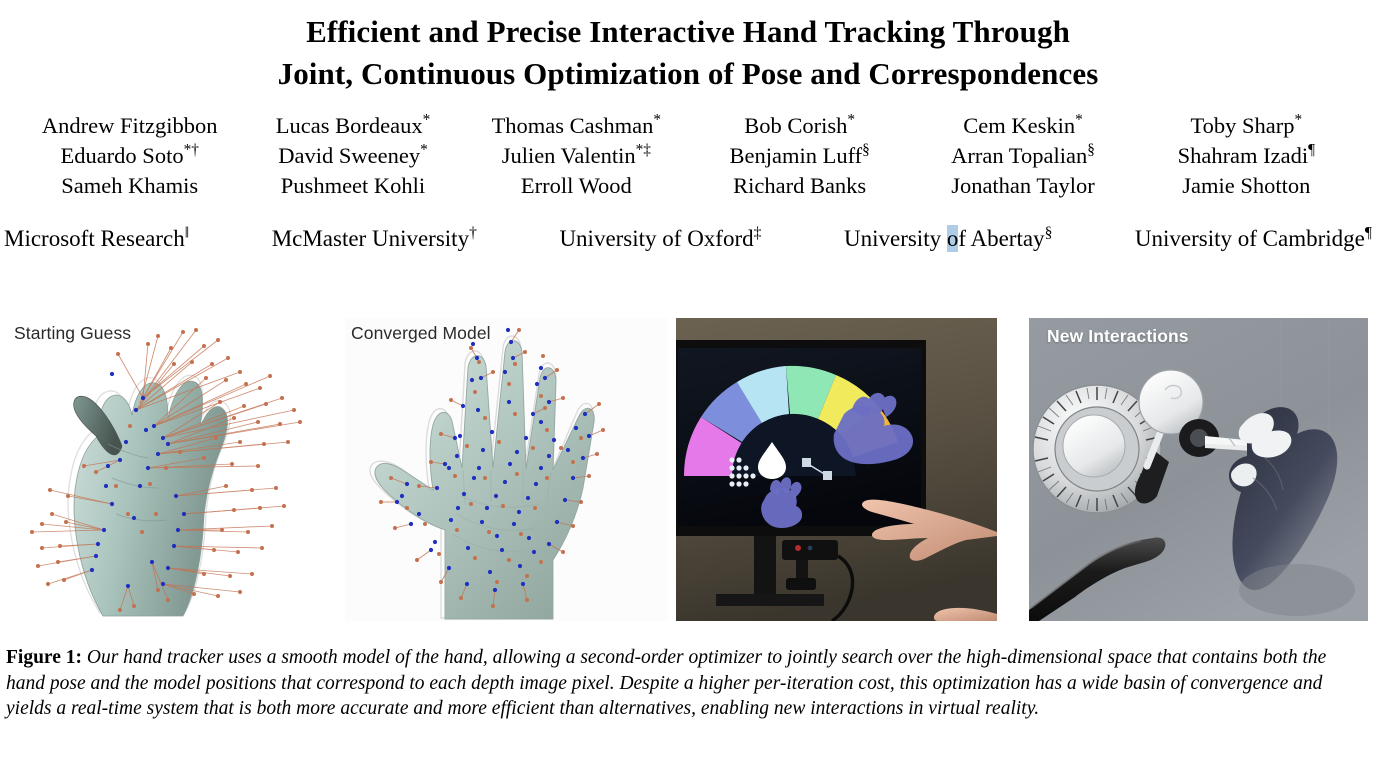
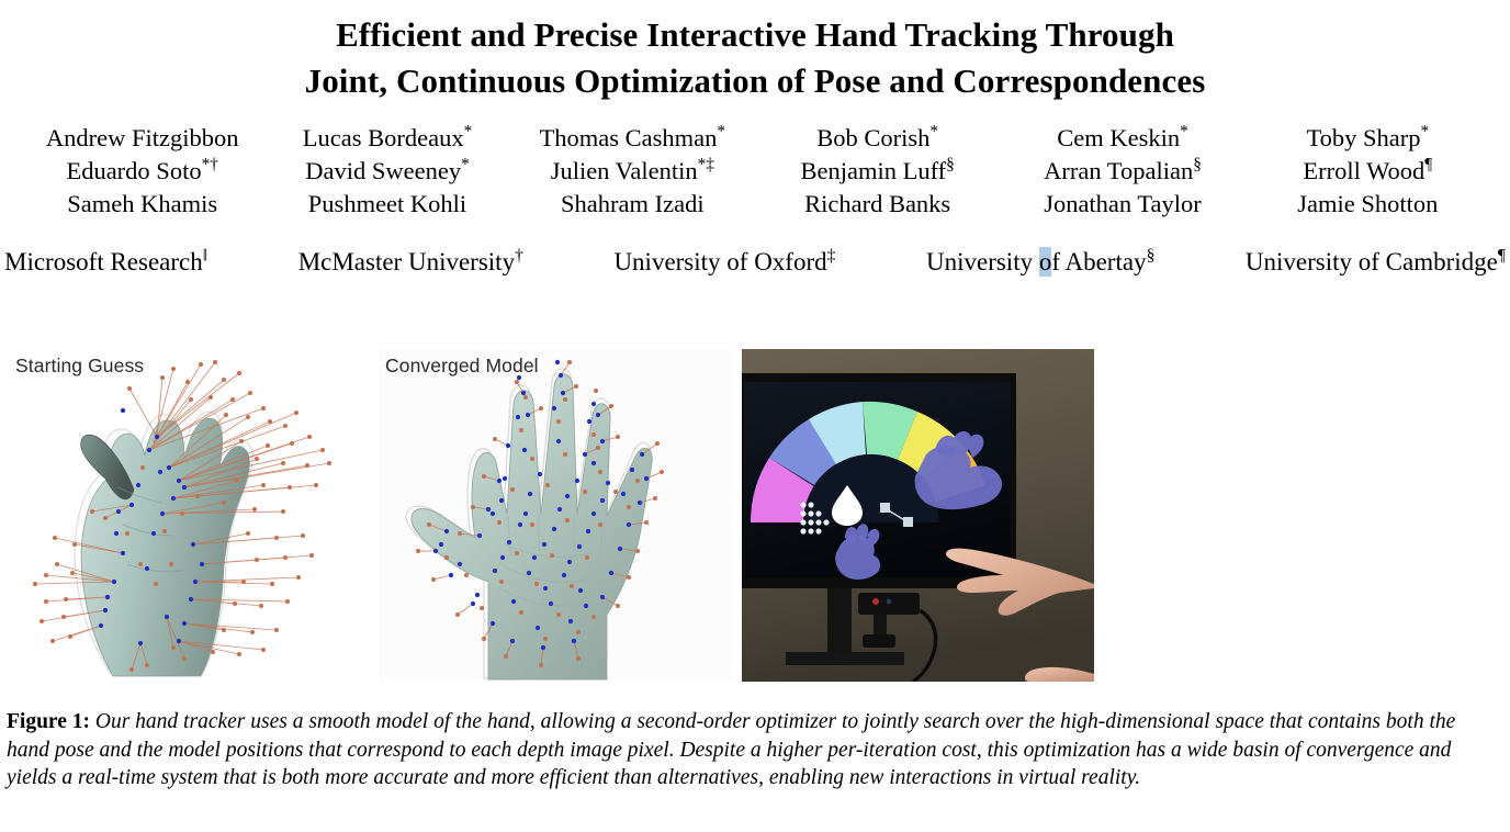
  Efficient and Precise Interactive Hand Tracking Through
  Joint, Continuous Optimization of Pose and Correspondences
  Andrew Fitzgibbon
  Lucas Bordeaux*
  Thomas Cashman*
  Bob Corish*
  Cem Keskin*
  Toby Sharp*
  Eduardo Soto*†
  David Sweeney*
  Julien Valentin*‡
  Benjamin Luff§
  Arran Topalian§
- Shahram Izadi¶
+ Erroll Wood¶
  Sameh Khamis
  Pushmeet Kohli
- Erroll Wood
+ Shahram Izadi
  Richard Banks
  Jonathan Taylor
  Jamie Shotton
  Microsoft Research‖
  McMaster University†
  University of Oxford‡
  University of Abertay§
  University of Cambridge¶
  Starting Guess
  Converged Model
- New Interactions
  Figure 1: Our hand tracker uses a smooth model of the hand, allowing a second-order optimizer to jointly search over the high-dimensional space that contains both the hand pose and the model positions that correspond to each depth image pixel. Despite a higher per-iteration cost, this optimization has a wide basin of convergence and yields a real-time system that is both more accurate and more efficient than alternatives, enabling new interactions in virtual reality.
